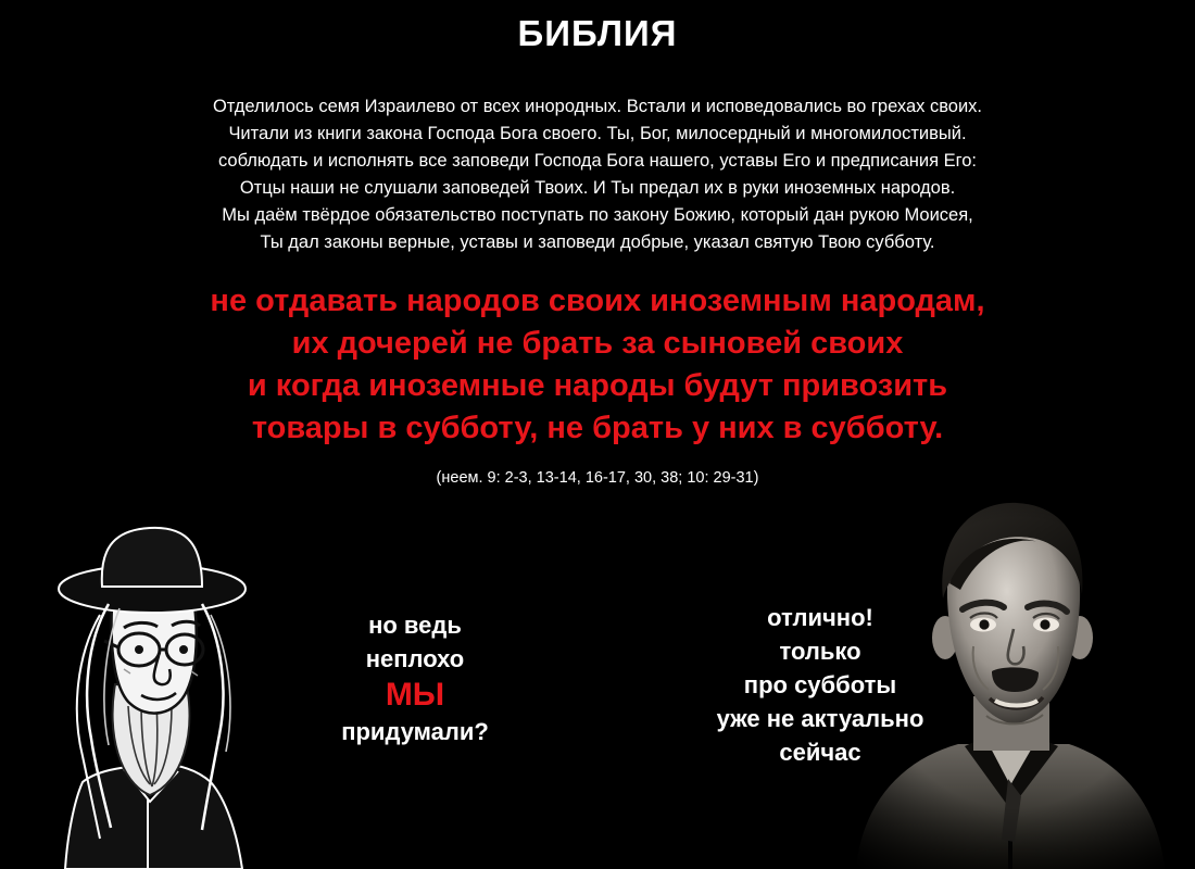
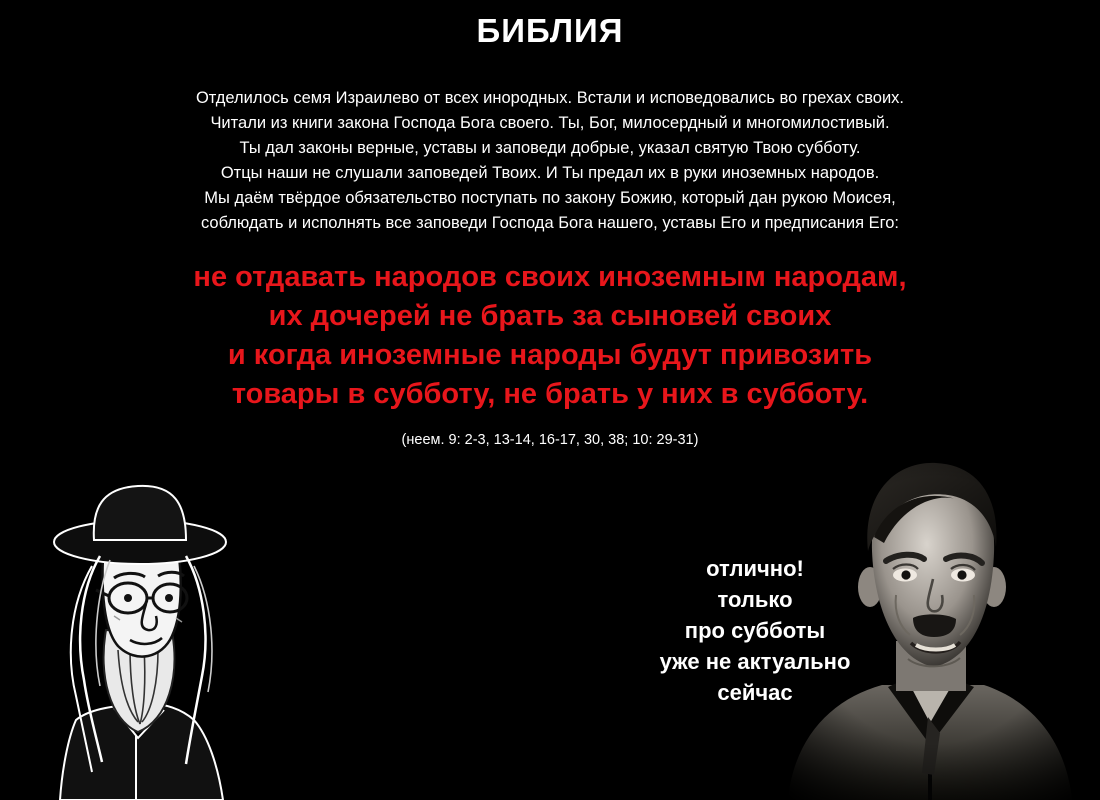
  БИБЛИЯ
  Отделилось семя Израилево от всех инородных. Встали и исповедовались во грехах своих.
  Читали из книги закона Господа Бога своего. Ты, Бог, милосердный и многомилостивый.
- соблюдать и исполнять все заповеди Господа Бога нашего, уставы Его и предписания Его:
+ Ты дал законы верные, уставы и заповеди добрые, указал святую Твою субботу.
  Отцы наши не слушали заповедей Твоих. И Ты предал их в руки иноземных народов.
  Мы даём твёрдое обязательство поступать по закону Божию, который дан рукою Моисея,
- Ты дал законы верные, уставы и заповеди добрые, указал святую Твою субботу.
+ соблюдать и исполнять все заповеди Господа Бога нашего, уставы Его и предписания Его:
  не отдавать народов своих иноземным народам,
  их дочерей не брать за сыновей своих
  и когда иноземные народы будут привозить
  товары в субботу, не брать у них в субботу.
  (неем. 9: 2-3, 13-14, 16-17, 30, 38; 10: 29-31)
- но ведь
- неплохо
- МЫ
- придумали?
  отлично!
  только
  про субботы
  уже не актуально
  сейчас
